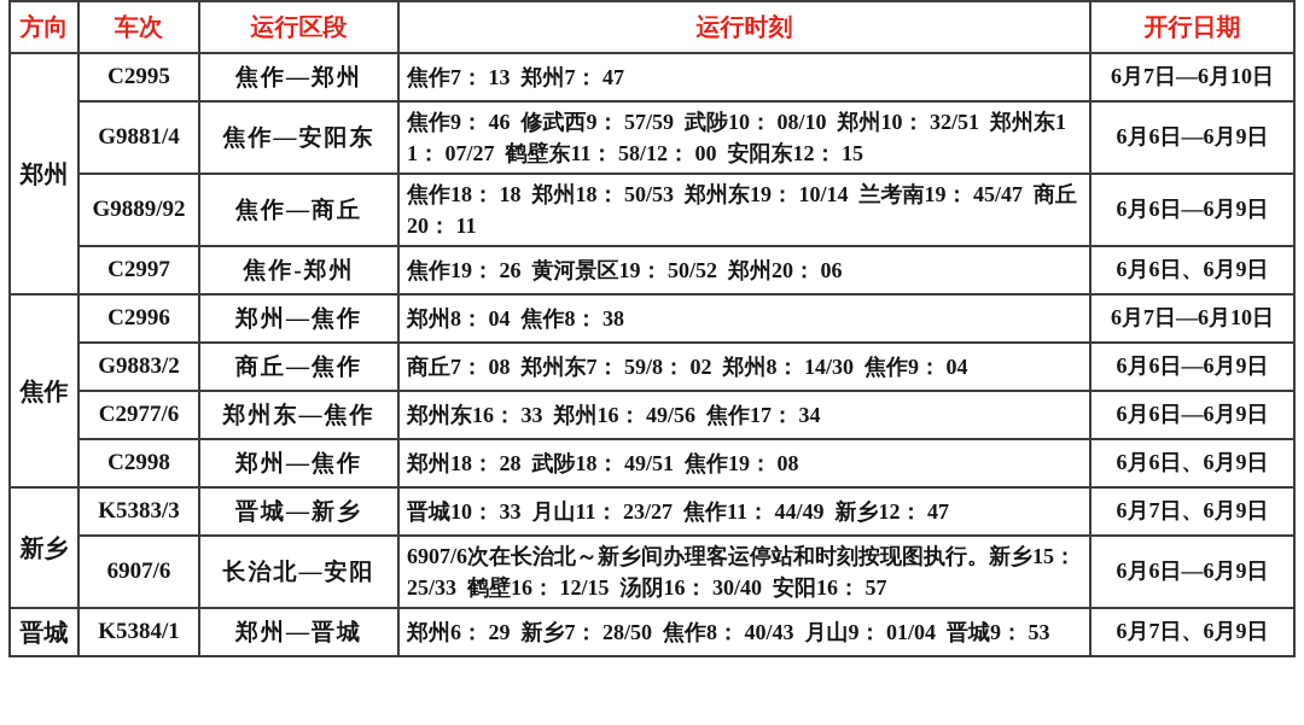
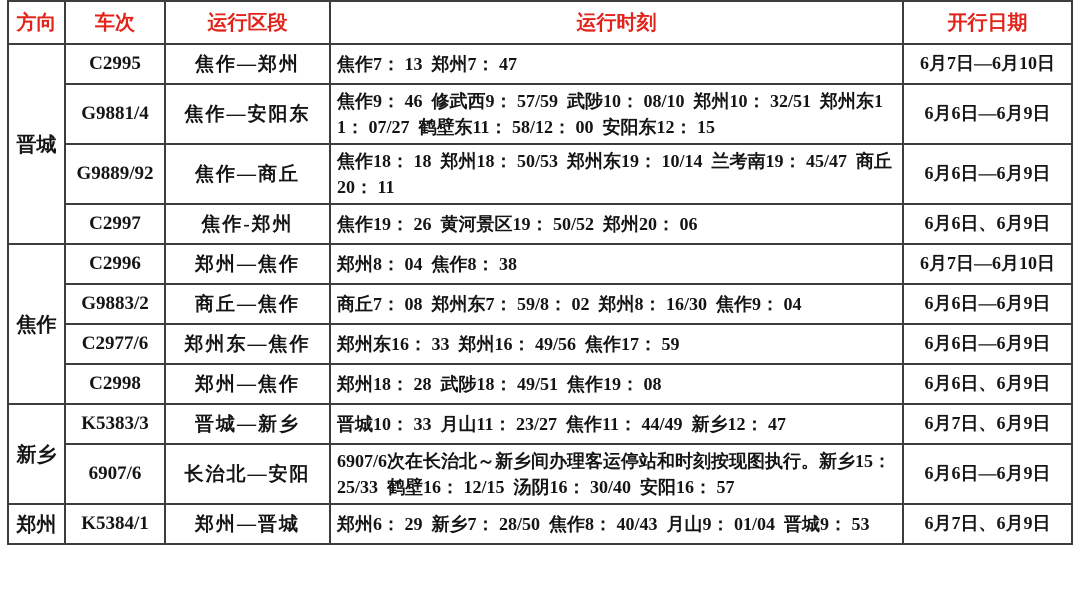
  方向	车次	运行区段	运行时刻	开行日期
- 郑州	C2995	焦作—郑州	焦作7： 13 郑州7： 47	6月7日—6月10日
+ 晋城	C2995	焦作—郑州	焦作7： 13 郑州7： 47	6月7日—6月10日
  G9881/4	焦作—安阳东	焦作9： 46 修武西9： 57/59 武陟10： 08/10 郑州10： 32/51 郑州东11： 07/27 鹤壁东11： 58/12： 00 安阳东12： 15	6月6日—6月9日
  G9889/92	焦作—商丘	焦作18： 18 郑州18： 50/53 郑州东19： 10/14 兰考南19： 45/47 商丘20： 11	6月6日—6月9日
  C2997	焦作-郑州	焦作19： 26 黄河景区19： 50/52 郑州20： 06	6月6日、6月9日
  焦作	C2996	郑州—焦作	郑州8： 04 焦作8： 38	6月7日—6月10日
- G9883/2	商丘—焦作	商丘7： 08 郑州东7： 59/8： 02 郑州8： 14/30 焦作9： 04	6月6日—6月9日
+ G9883/2	商丘—焦作	商丘7： 08 郑州东7： 59/8： 02 郑州8： 16/30 焦作9： 04	6月6日—6月9日
- C2977/6	郑州东—焦作	郑州东16： 33 郑州16： 49/56 焦作17： 34	6月6日—6月9日
+ C2977/6	郑州东—焦作	郑州东16： 33 郑州16： 49/56 焦作17： 59	6月6日—6月9日
  C2998	郑州—焦作	郑州18： 28 武陟18： 49/51 焦作19： 08	6月6日、6月9日
  新乡	K5383/3	晋城—新乡	晋城10： 33 月山11： 23/27 焦作11： 44/49 新乡12： 47	6月7日、6月9日
  6907/6	长治北—安阳	6907/6次在长治北～新乡间办理客运停站和时刻按现图执行。新乡15： 25/33 鹤壁16： 12/15 汤阴16： 30/40 安阳16： 57	6月6日—6月9日
- 晋城	K5384/1	郑州—晋城	郑州6： 29 新乡7： 28/50 焦作8： 40/43 月山9： 01/04 晋城9： 53	6月7日、6月9日
+ 郑州	K5384/1	郑州—晋城	郑州6： 29 新乡7： 28/50 焦作8： 40/43 月山9： 01/04 晋城9： 53	6月7日、6月9日
